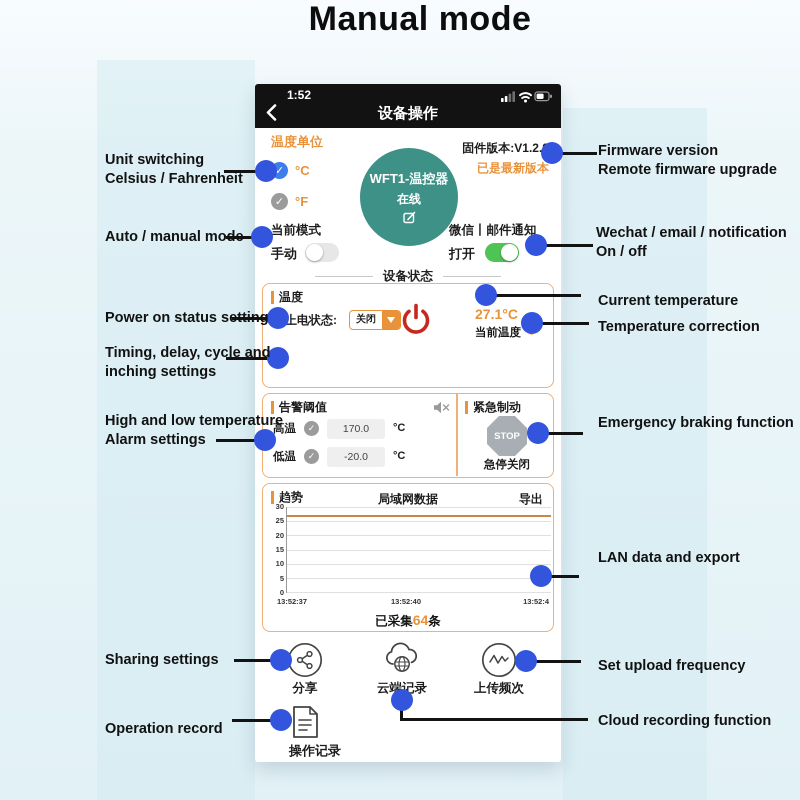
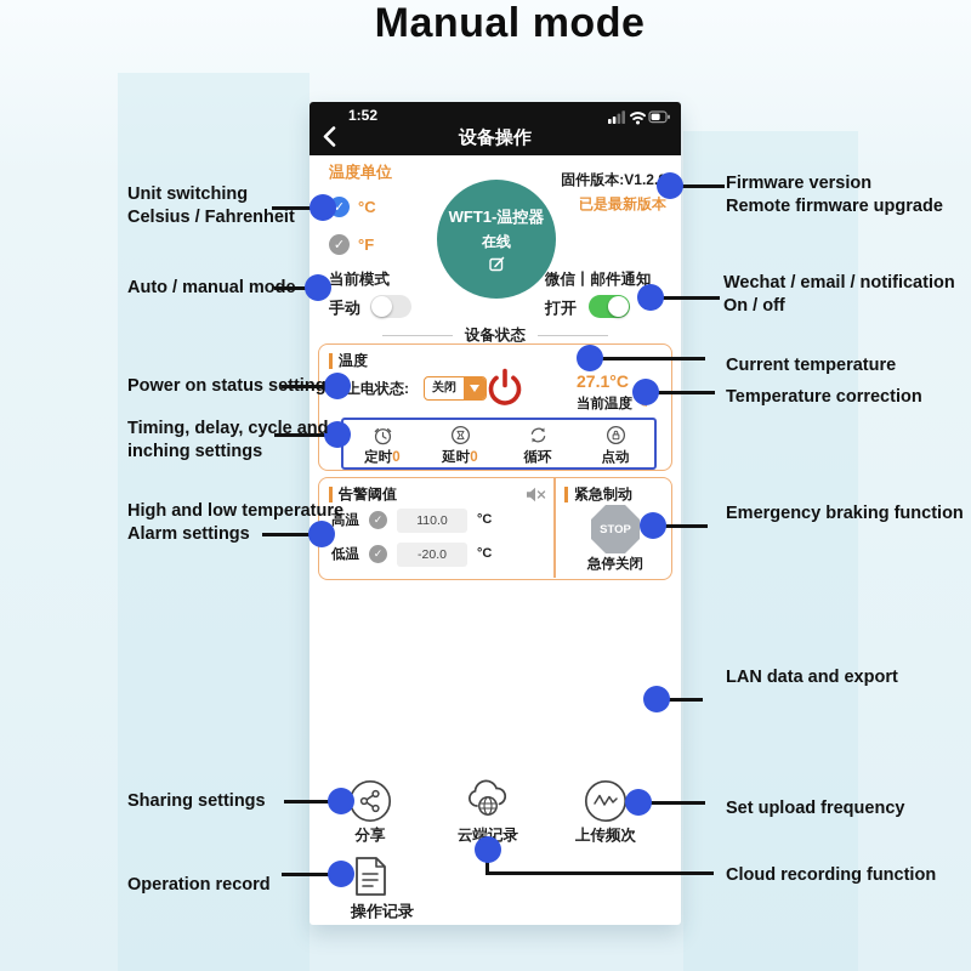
  Manual mode
  1:52
  设备操作
  温度单位
  ✓
  °C
  ✓
  °F
  WFT1-温控器
  在线
  固件版本:V1.2.
  已是最新版本
  当前模式
  手动
  微信丨邮件通知
  打开
  设备状态
  温度
  上电状态:
  关闭
  27.1°C
  当前温度
+ 定时0
+ 延时0
+ 循环
+ 点动
  告警阈值
  高温
  ✓
- 170.0
+ 110.0
  °C
  低温
  ✓
  -20.0
  °C
  紧急制动
  STOP
  急停关闭
- 趋势
- 局域网数据
- 导出
- 0
- 5
- 10
- 15
- 20
- 25
- 30
- 13:52:37
- 13:52:40
- 13:52:4
- 已采集64条
  分享
  云端记录
  上传频次
  操作记录
  Unit switching
  Celsius / Fahrenheit
  Auto / manual mode
  Power on status setting
  Timing, delay, cycle and
  inching settings
  High and low temperature
  Alarm settings
  Sharing settings
  Operation record
  Firmware version
  Remote firmware upgrade
  Wechat / email / notification
  On / off
  Current temperature
  Temperature correction
  Emergency braking function
  LAN data and export
  Set upload frequency
  Cloud recording function
